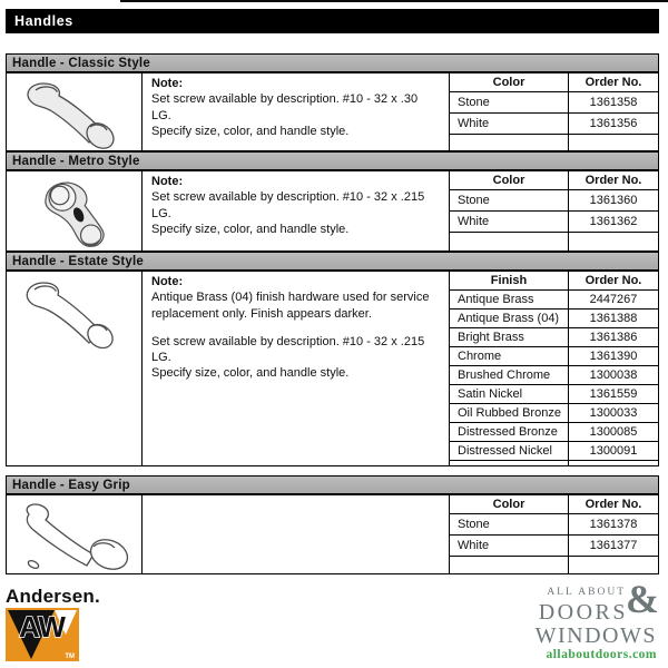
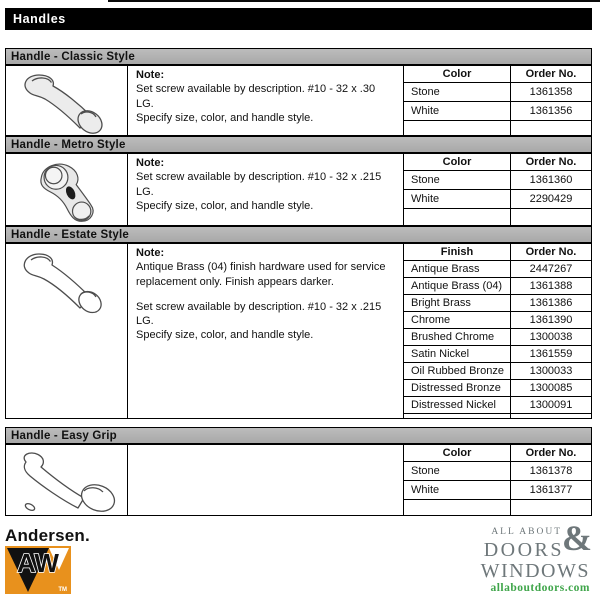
  Handles
  Handle - Classic Style
  Note:
  Set screw available by description. #10 - 32 x .30 LG.
  Specify size, color, and handle style.
  Color
  Order No.
  Stone
  1361358
  White
  1361356
  Handle - Metro Style
  Note:
  Set screw available by description. #10 - 32 x .215 LG.
  Specify size, color, and handle style.
  Color
  Order No.
  Stone
  1361360
  White
- 1361362
+ 2290429
  Handle - Estate Style
  Note:
  Antique Brass (04) finish hardware used for service
  replacement only. Finish appears darker.
  Set screw available by description. #10 - 32 x .215 LG.
  Specify size, color, and handle style.
  Finish
  Order No.
  Antique Brass
  2447267
  Antique Brass (04)
  1361388
  Bright Brass
  1361386
  Chrome
  1361390
  Brushed Chrome
  1300038
  Satin Nickel
  1361559
  Oil Rubbed Bronze
  1300033
  Distressed Bronze
  1300085
  Distressed Nickel
  1300091
  Handle - Easy Grip
  Color
  Order No.
  Stone
  1361378
  White
  1361377
  Andersen.
  AW
  ALL ABOUT
  &
  DOORS
  WINDOWS
  allaboutdoors.com
